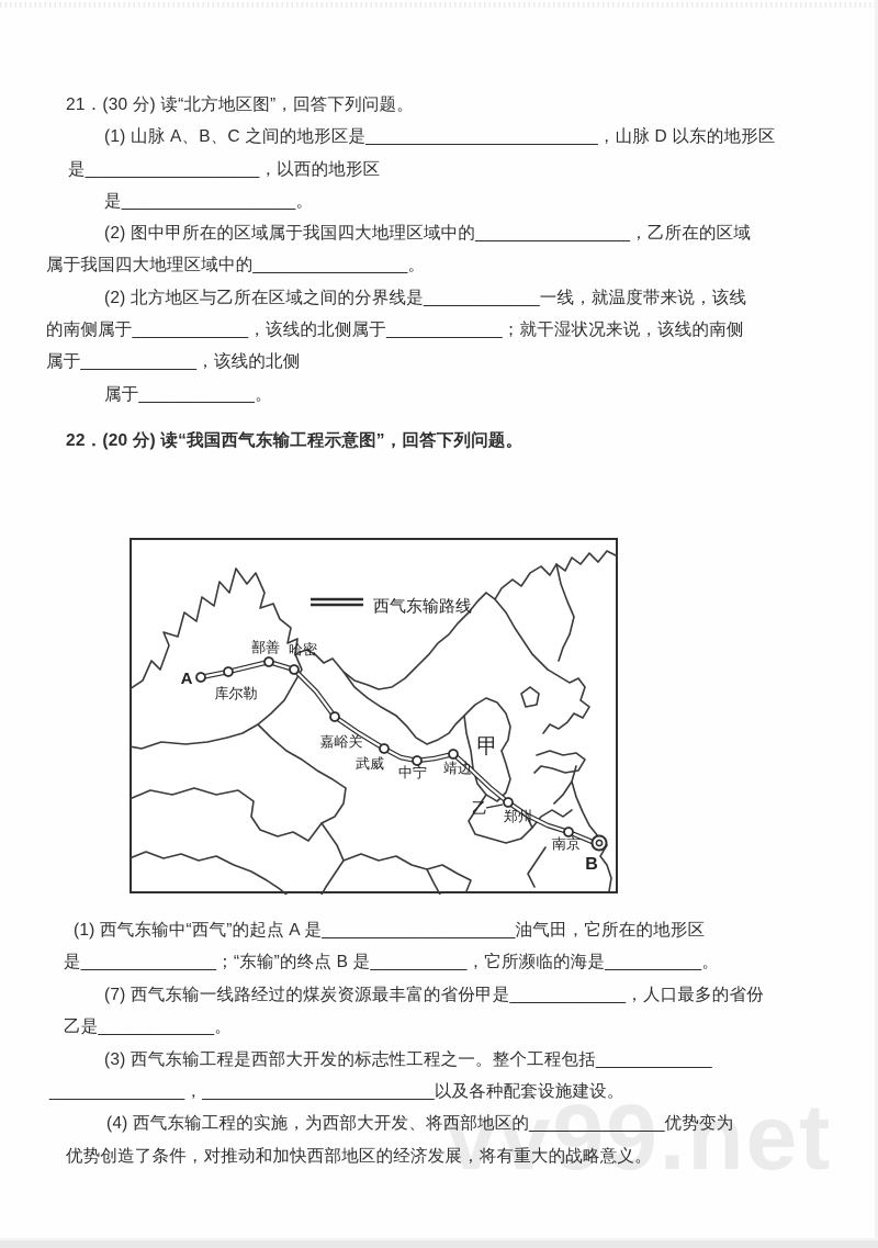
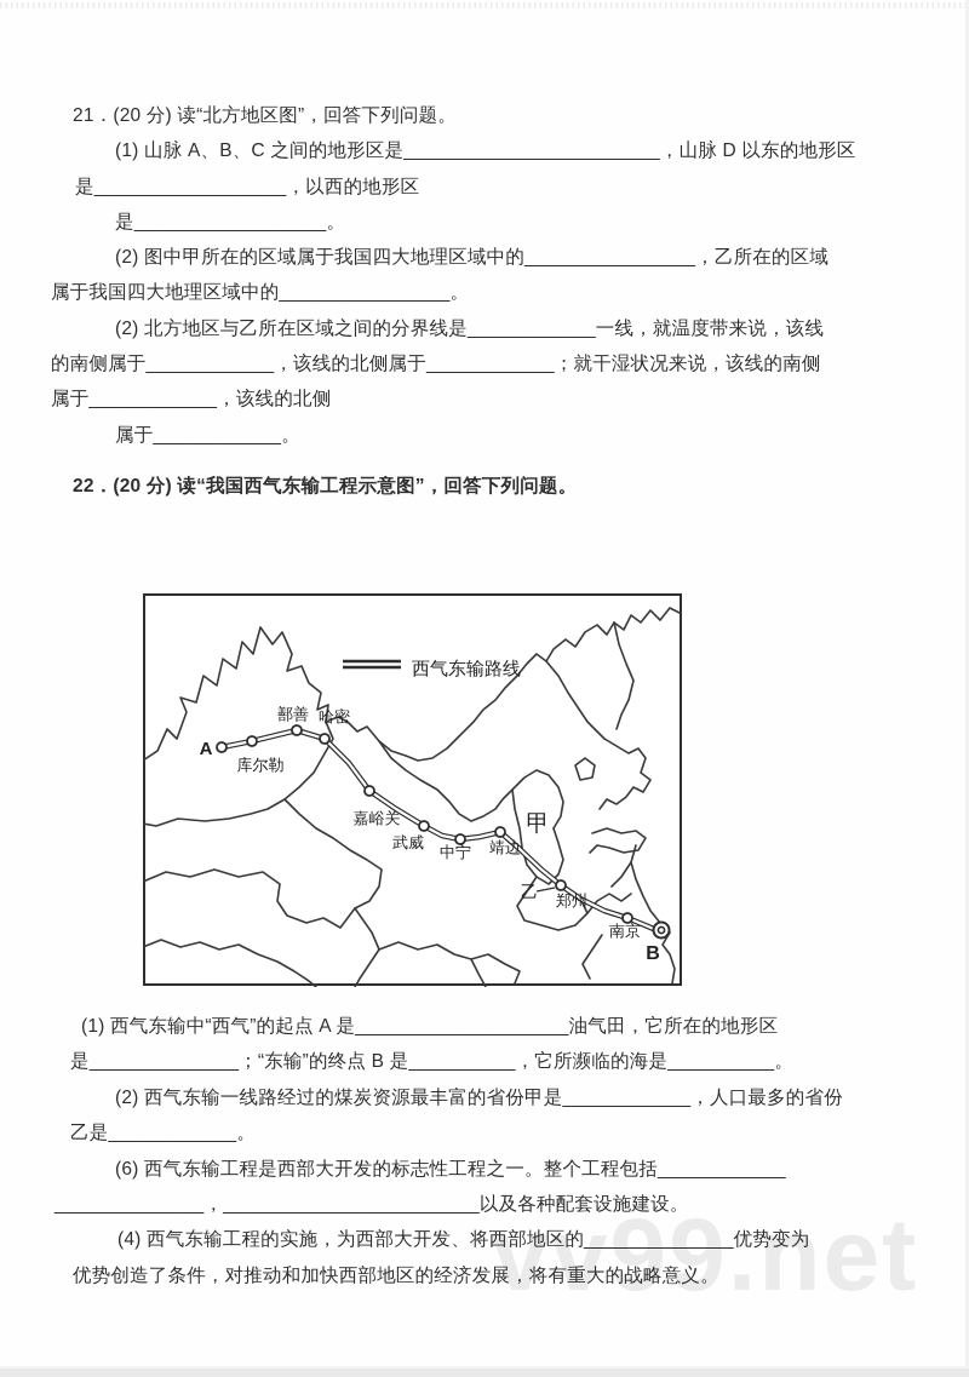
  vv99.net
- 21．(30 分) 读“北方地区图”，回答下列问题。
+ 21．(20 分) 读“北方地区图”，回答下列问题。
  (1) 山脉 A、B、C 之间的地形区是________________________，山脉 D 以东的地形区
  是__________________，以西的地形区
  是__________________。
  (2) 图中甲所在的区域属于我国四大地理区域中的________________，乙所在的区域
  属于我国四大地理区域中的________________。
  (2) 北方地区与乙所在区域之间的分界线是____________一线，就温度带来说，该线
  的南侧属于____________，该线的北侧属于____________；就干湿状况来说，该线的南侧
  属于____________，该线的北侧
  属于____________。
  22．(20 分) 读“我国西气东输工程示意图”，回答下列问题。
  西气东输路线
  A
  库尔勒
  鄯善
  哈密
  嘉峪关
  武威
  中宁
  靖边
  甲
  乙
  郑州
  南京
  B
  (1) 西气东输中“西气”的起点 A 是____________________油气田，它所在的地形区
  是______________；“东输”的终点 B 是__________，它所濒临的海是__________。
- (7) 西气东输一线路经过的煤炭资源最丰富的省份甲是____________，人口最多的省份
+ (2) 西气东输一线路经过的煤炭资源最丰富的省份甲是____________，人口最多的省份
  乙是____________。
- (3) 西气东输工程是西部大开发的标志性工程之一。整个工程包括____________
+ (6) 西气东输工程是西部大开发的标志性工程之一。整个工程包括____________
  ______________，________________________以及各种配套设施建设。
  (4) 西气东输工程的实施，为西部大开发、将西部地区的______________优势变为
  优势创造了条件，对推动和加快西部地区的经济发展，将有重大的战略意义。
